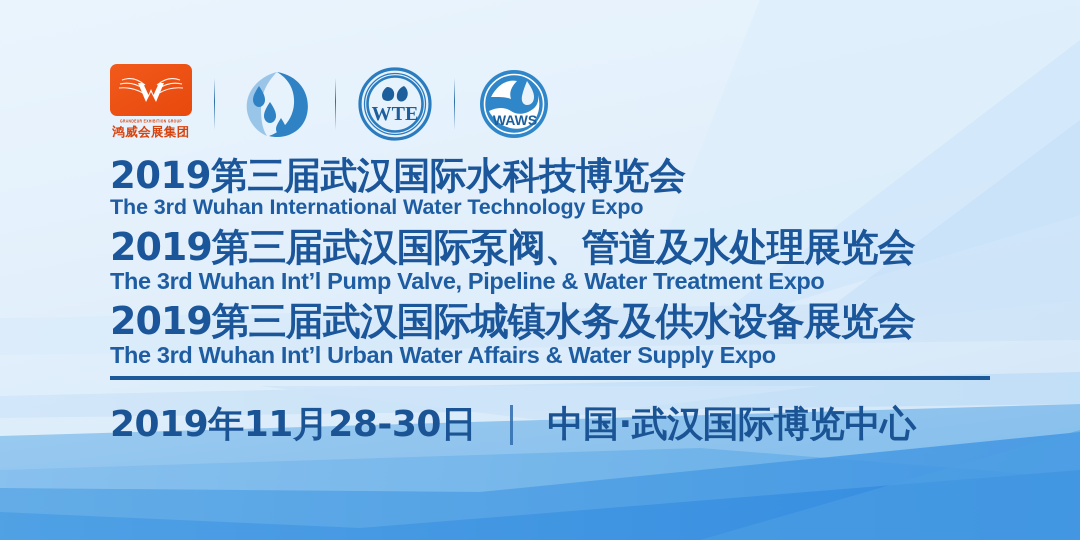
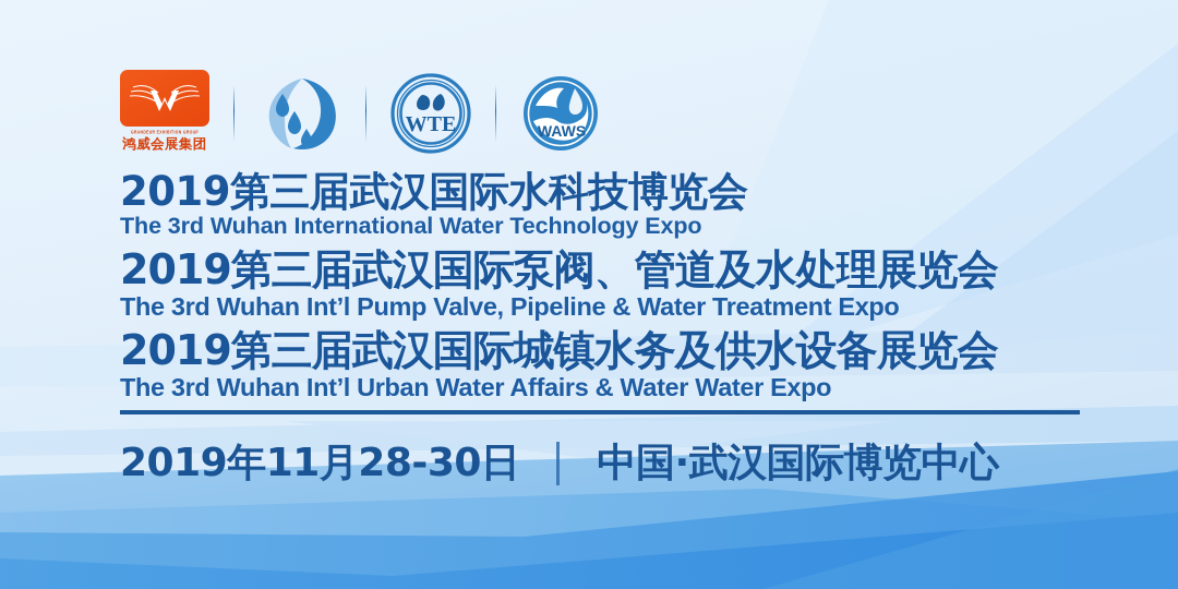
  鸿威会展集团
  WTE
  WAWS
  2019第三届武汉国际水科技博览会
  The 3rd Wuhan International Water Technology Expo
  2019第三届武汉国际泵阀、管道及水处理展览会
  The 3rd Wuhan Int’l Pump Valve, Pipeline & Water Treatment Expo
  2019第三届武汉国际城镇水务及供水设备展览会
- The 3rd Wuhan Int’l Urban Water Affairs & Water Supply Expo
+ The 3rd Wuhan Int’l Urban Water Affairs & Water Water Expo
  2019年11月28-30日
  中国·武汉国际博览中心
